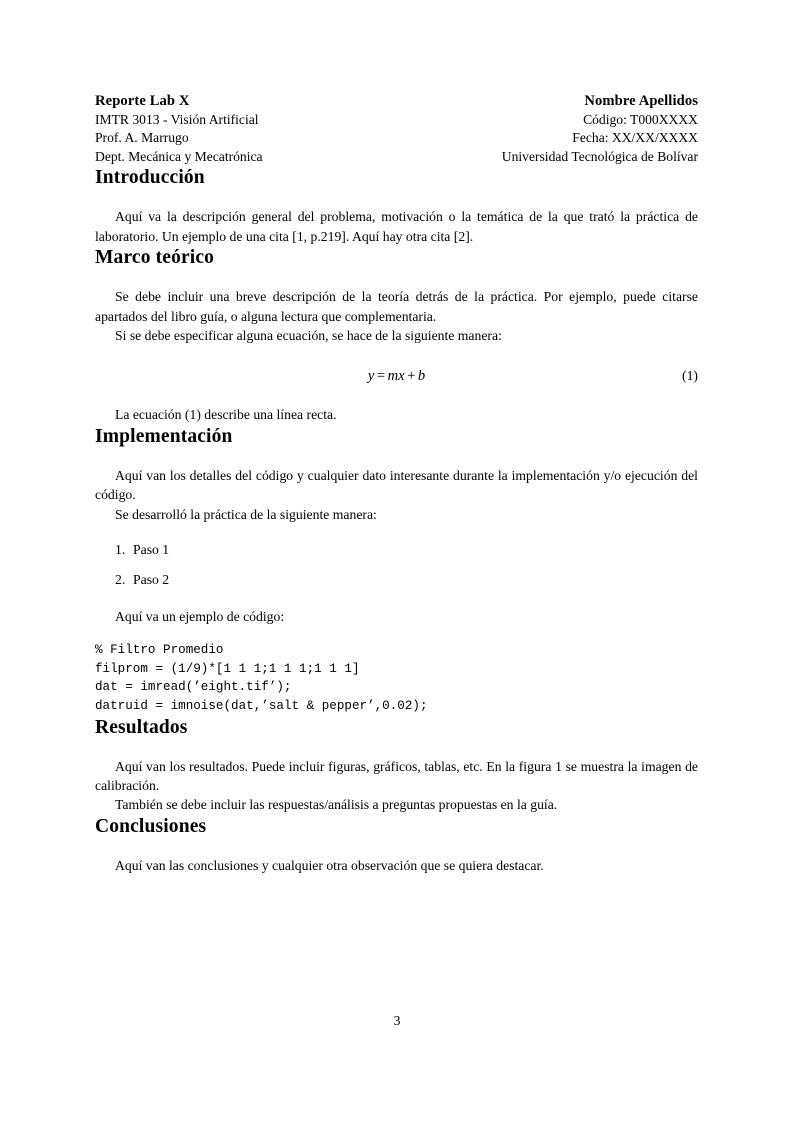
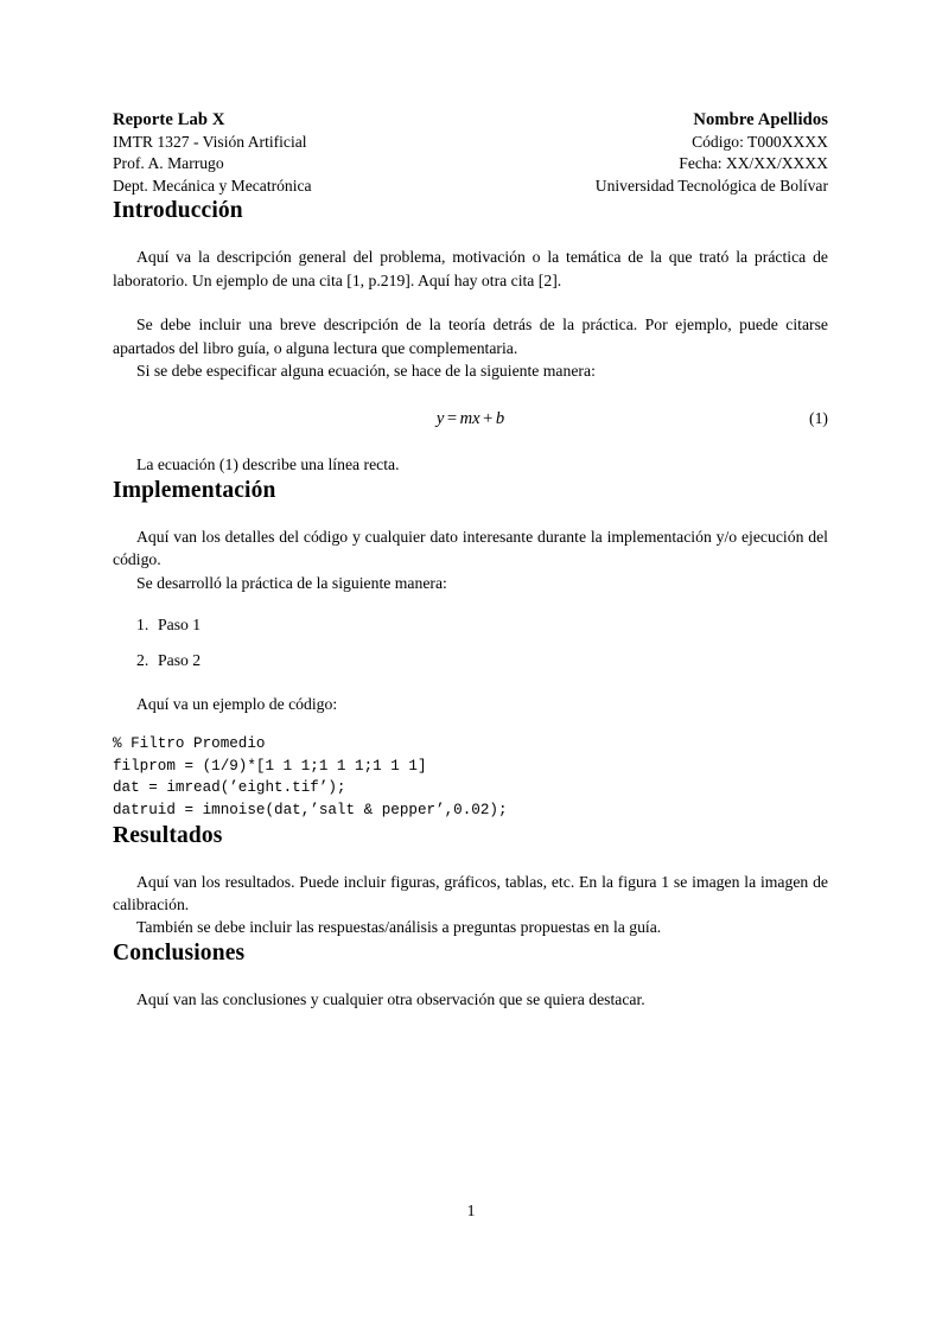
  Reporte Lab X	Nombre Apellidos
- IMTR 3013 - Visión Artificial	Código: T000XXXX
+ IMTR 1327 - Visión Artificial	Código: T000XXXX
  Prof. A. Marrugo	Fecha: XX/XX/XXXX
  Dept. Mecánica y Mecatrónica	Universidad Tecnológica de Bolívar
  Introducción
  Aquí va la descripción general del problema, motivación o la temática de la que trató la práctica de laboratorio. Un ejemplo de una cita [1, p.219]. Aquí hay otra cita [2].
- Marco teórico
  Se debe incluir una breve descripción de la teoría detrás de la práctica. Por ejemplo, puede citarse apartados del libro guía, o alguna lectura que complementaria.
  Si se debe especificar alguna ecuación, se hace de la siguiente manera:
  y = mx + b
  (1)
  La ecuación (1) describe una línea recta.
  Implementación
  Aquí van los detalles del código y cualquier dato interesante durante la implementación y/o ejecución del código.
  Se desarrolló la práctica de la siguiente manera:
  1.
  Paso 1
  2.
  Paso 2
  Aquí va un ejemplo de código:
  % Filtro Promedio
  filprom = (1/9)*[1 1 1;1 1 1;1 1 1]
  dat = imread(’eight.tif’);
  datruid = imnoise(dat,’salt & pepper’,0.02);
  Resultados
- Aquí van los resultados. Puede incluir figuras, gráficos, tablas, etc. En la figura 1 se muestra la imagen de calibración.
+ Aquí van los resultados. Puede incluir figuras, gráficos, tablas, etc. En la figura 1 se imagen la imagen de calibración.
  También se debe incluir las respuestas/análisis a preguntas propuestas en la guía.
  Conclusiones
  Aquí van las conclusiones y cualquier otra observación que se quiera destacar.
- 3
+ 1
